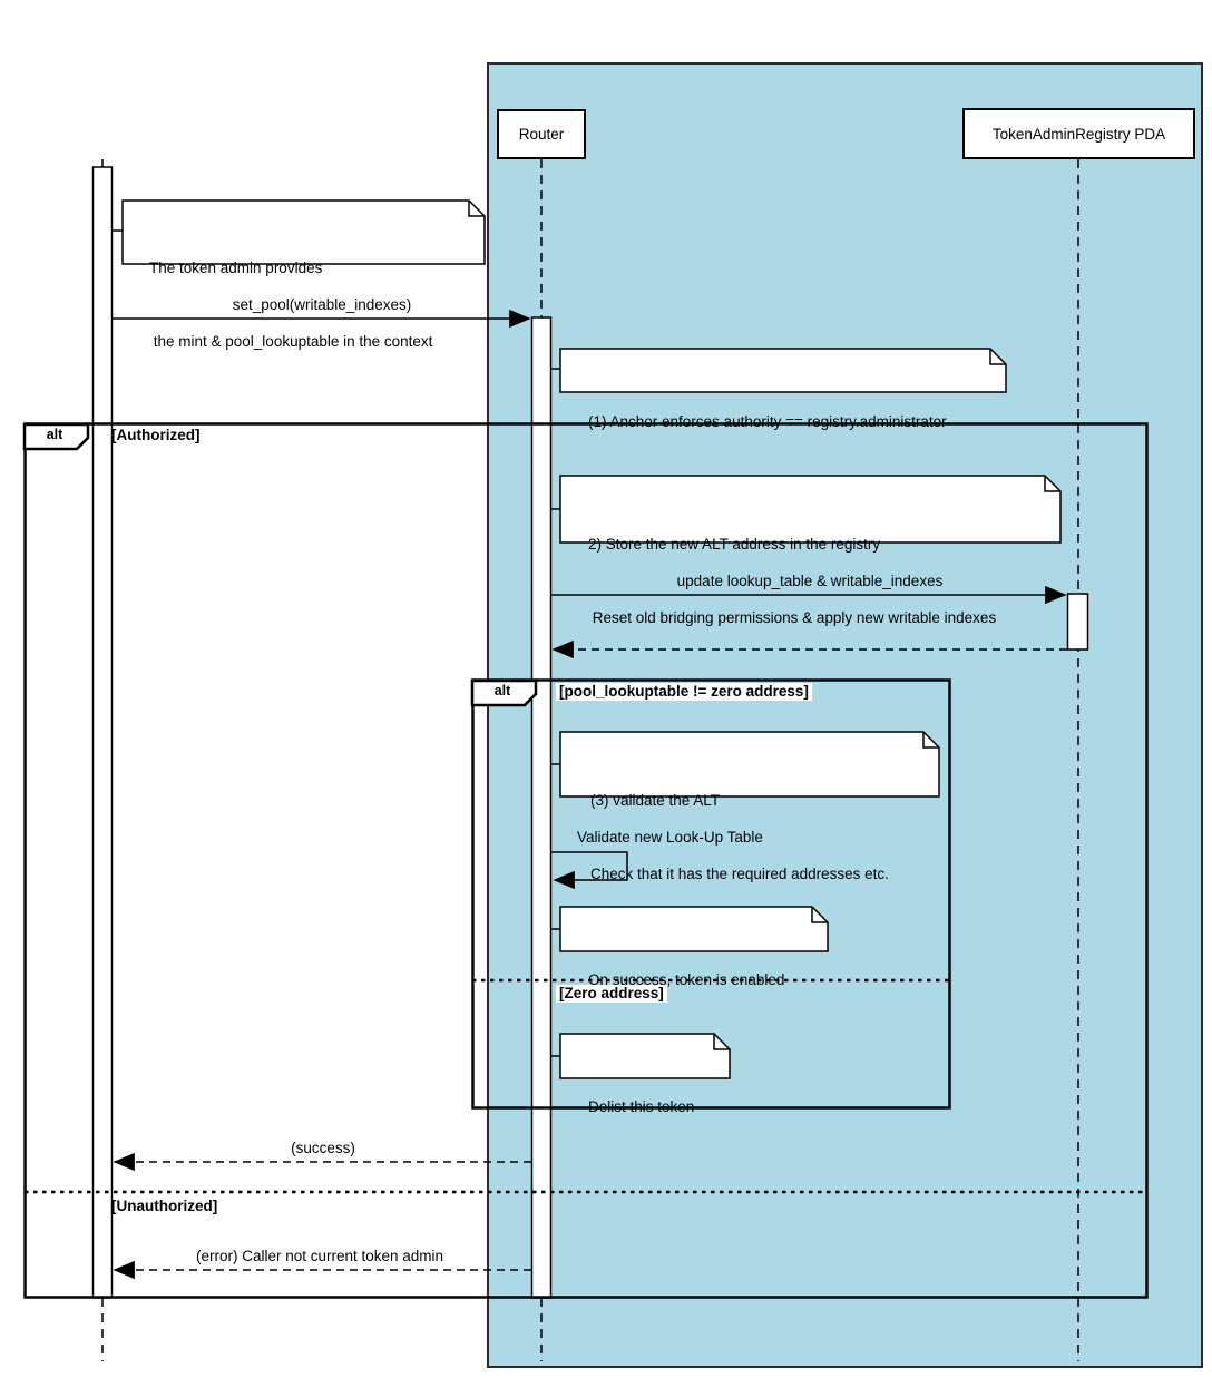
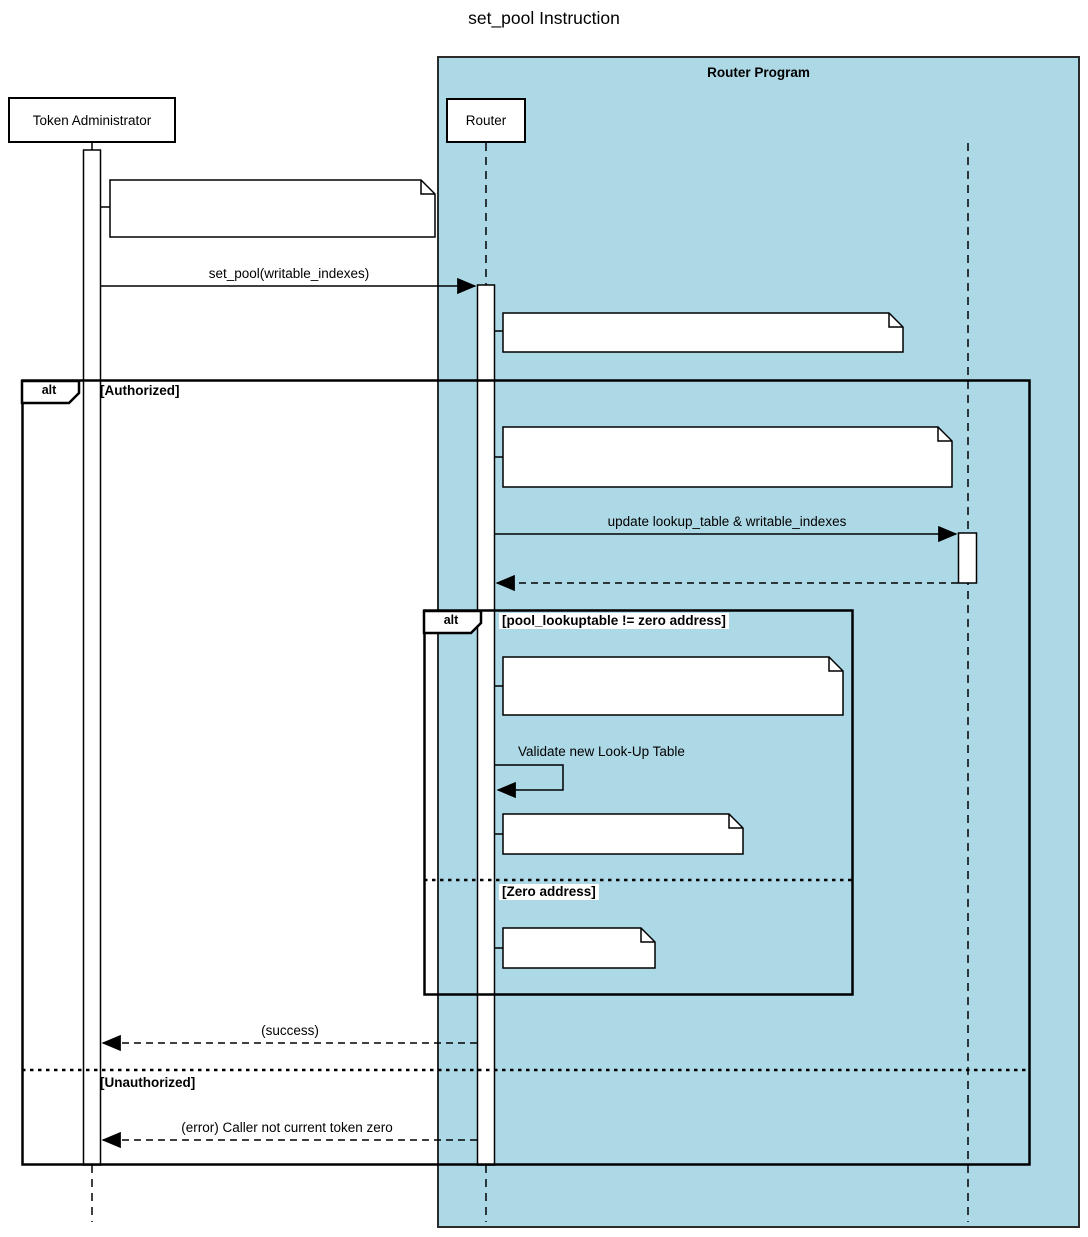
+ set_pool Instruction
+ Router Program
+ Token Administrator
  Router
- TokenAdminRegistry PDA
- The token admin provides
- the mint & pool_lookuptable in the context
- (1) Anchor enforces authority == registry.administrator
- 2) Store the new ALT address in the registry
- Reset old bridging permissions & apply new writable indexes
- (3) validate the ALT
- Check that it has the required addresses etc.
- On success, token is enabled
- Delist this token
  set_pool(writable_indexes)
  update lookup_table & writable_indexes
  Validate new Look-Up Table
  (success)
- (error) Caller not current token admin
+ (error) Caller not current token zero
  alt
  [Authorized]
  [Unauthorized]
  alt
  [pool_lookuptable != zero address]
  [Zero address]
